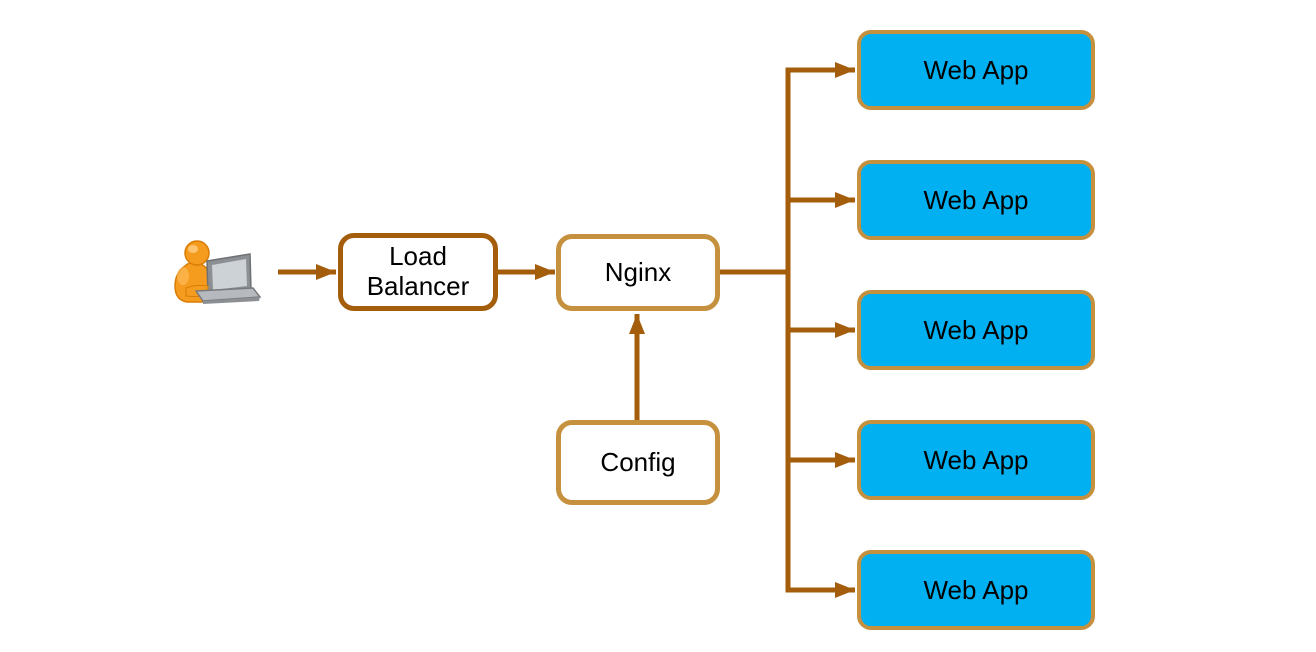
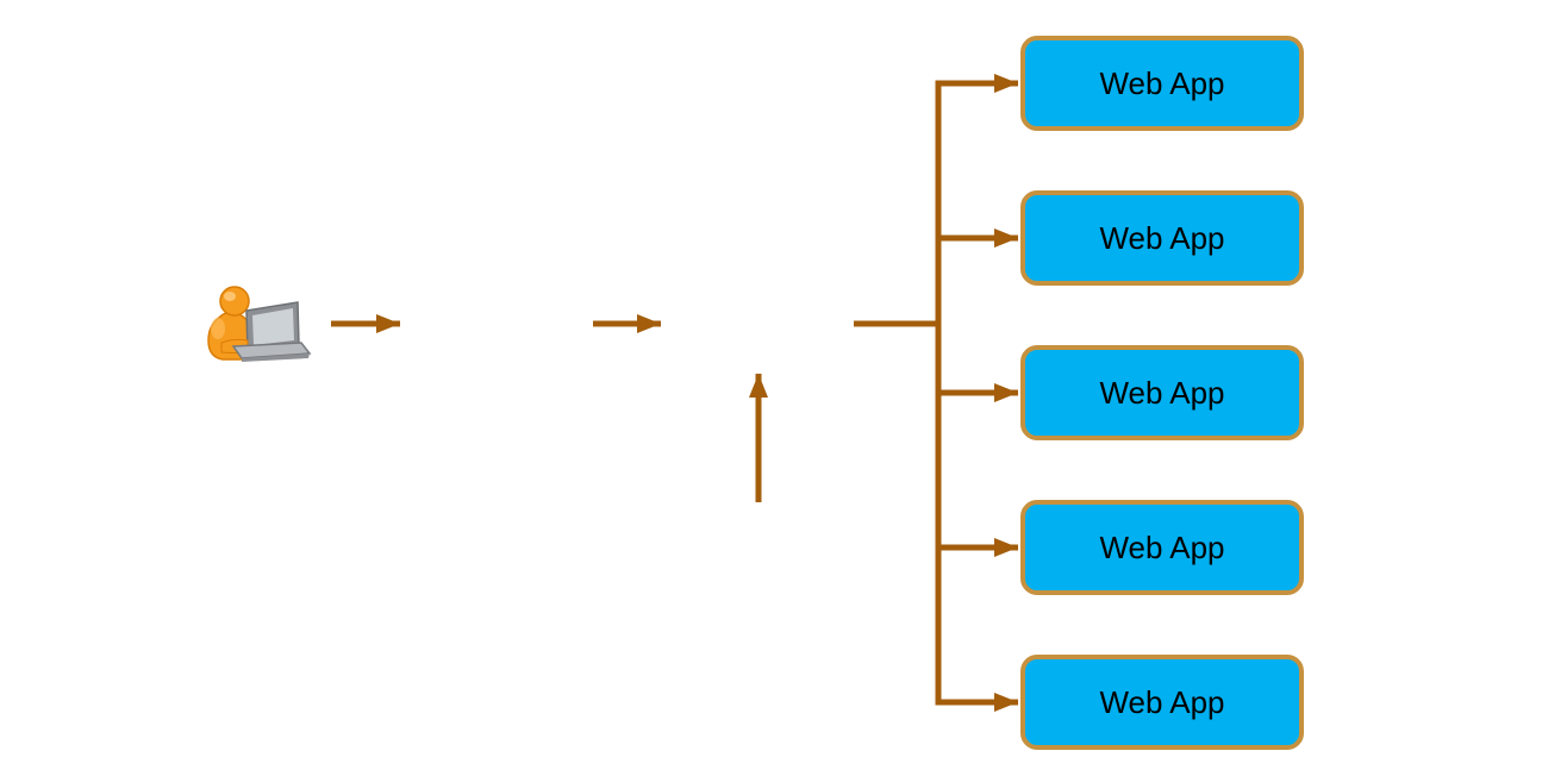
- Load Balancer
- Nginx
- Config
  Web App
  Web App
  Web App
  Web App
  Web App
